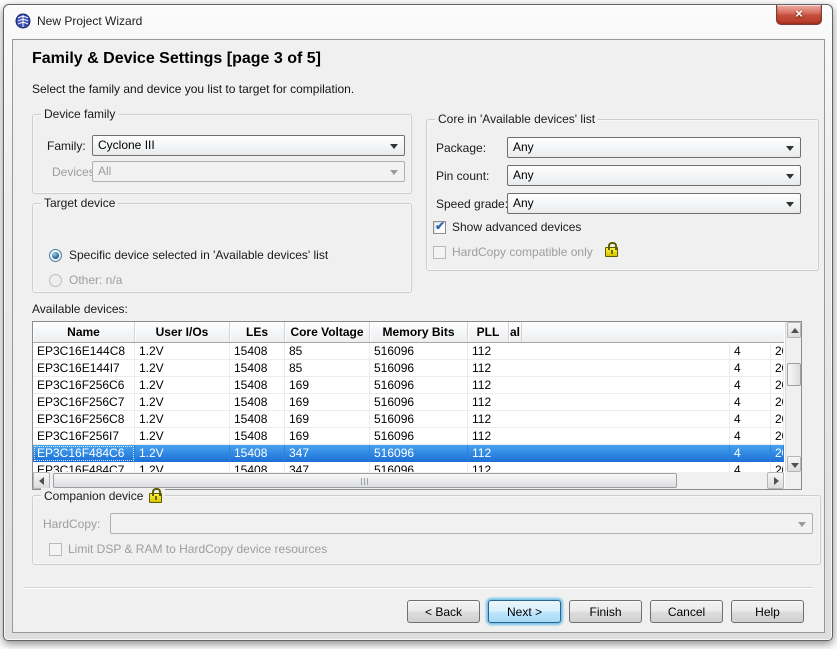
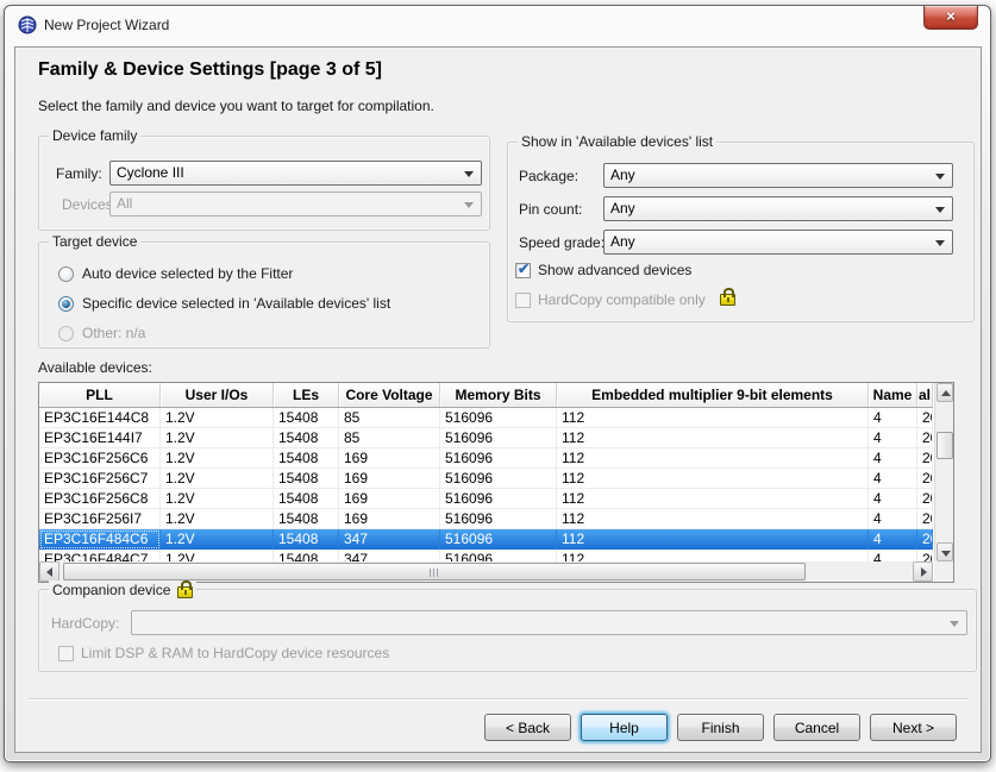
  New Project Wizard
  ×
  Family & Device Settings [page 3 of 5]
- Select the family and device you list to target for compilation.
+ Select the family and device you want to target for compilation.
  Device family
  Family:
  Cyclone III
  Device
  All
  Target device
+ Auto device selected by the Fitter
  Specific device selected in 'Available devices' list
  Other: n/a
- Core in 'Available devices' list
+ Show in 'Available devices' list
  Package:
  Any
  Pin count:
  Any
  Speed grade
  Any
  Show advanced devices
  HardCopy compatible only
  Available devices:
- Name
+ PLL
  User I/Os
  LEs
  Core Voltage
  Memory Bits
+ Embedded multiplier 9-bit elements
- PLL
+ Name
  al
  EP3C16E144C8
  1.2V
  15408
  85
  516096
  112
  4
  EP3C16E144I7
  1.2V
  15408
  85
  516096
  112
  4
  EP3C16F256C6
  1.2V
  15408
  169
  516096
  112
  4
  EP3C16F256C7
  1.2V
  15408
  169
  516096
  112
  4
  EP3C16F256C8
  1.2V
  15408
  169
  516096
  112
  4
  EP3C16F256I7
  1.2V
  15408
  169
  516096
  112
  4
  EP3C16F484C6
  1.2V
  15408
  347
  516096
  112
  4
  EP3C16F484C7
  1.2V
  15408
  347
  516096
  112
  4
  Companion device
  HardCopy:
  Limit DSP & RAM to HardCopy device resources
  < Back
- Next >
+ Help
  Finish
  Cancel
- Help
+ Next >
